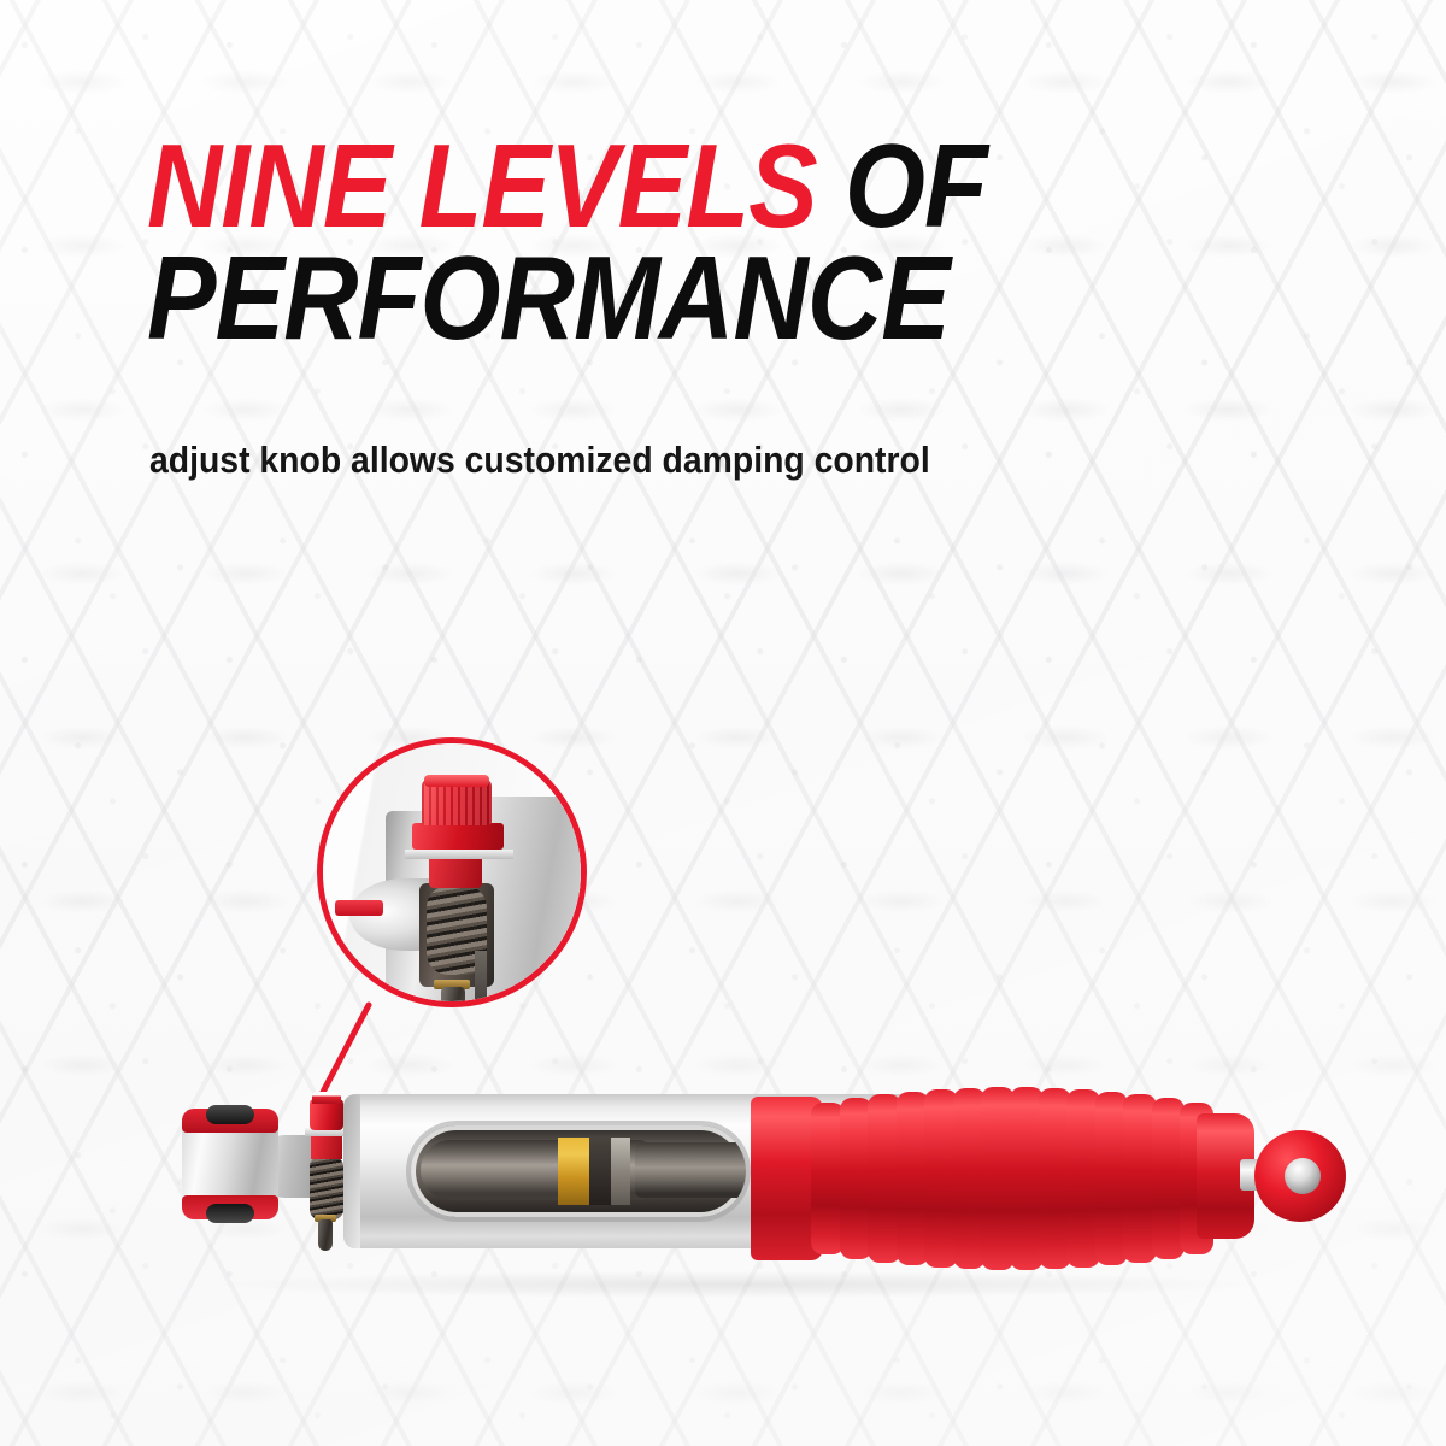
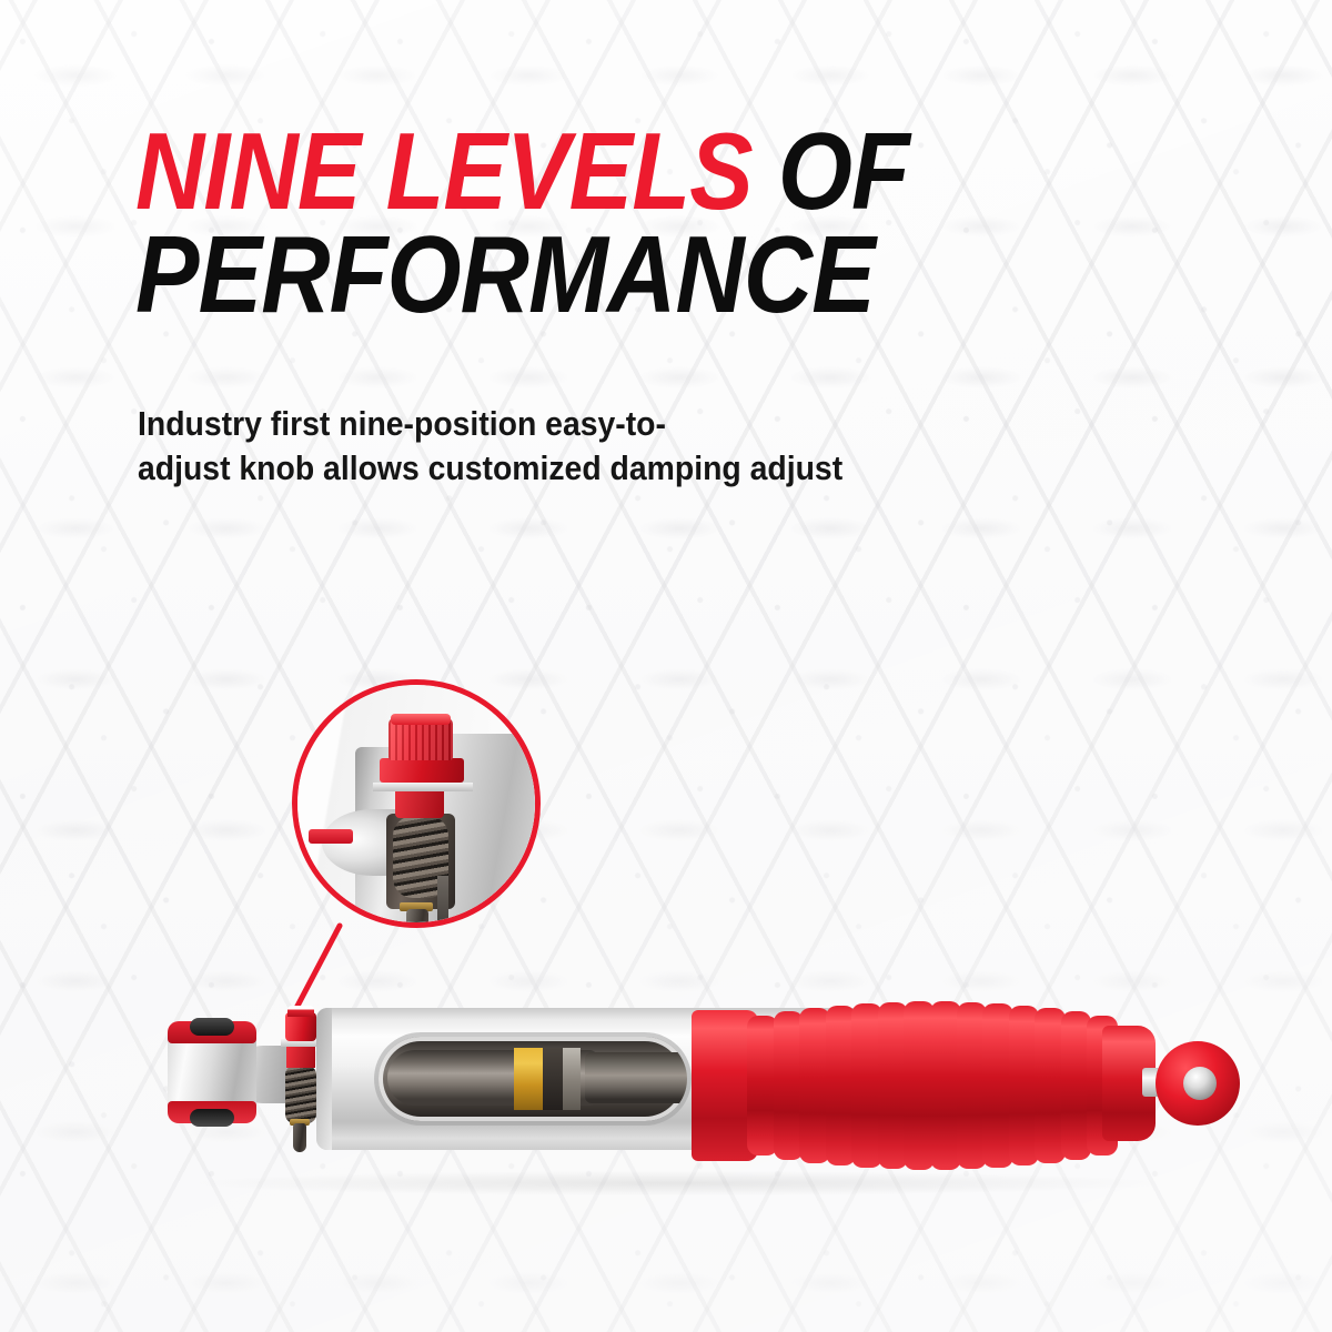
  NINE LEVELS OF
  PERFORMANCE
+ Industry first nine-position easy-to-
- adjust knob allows customized damping control
+ adjust knob allows customized damping adjust
